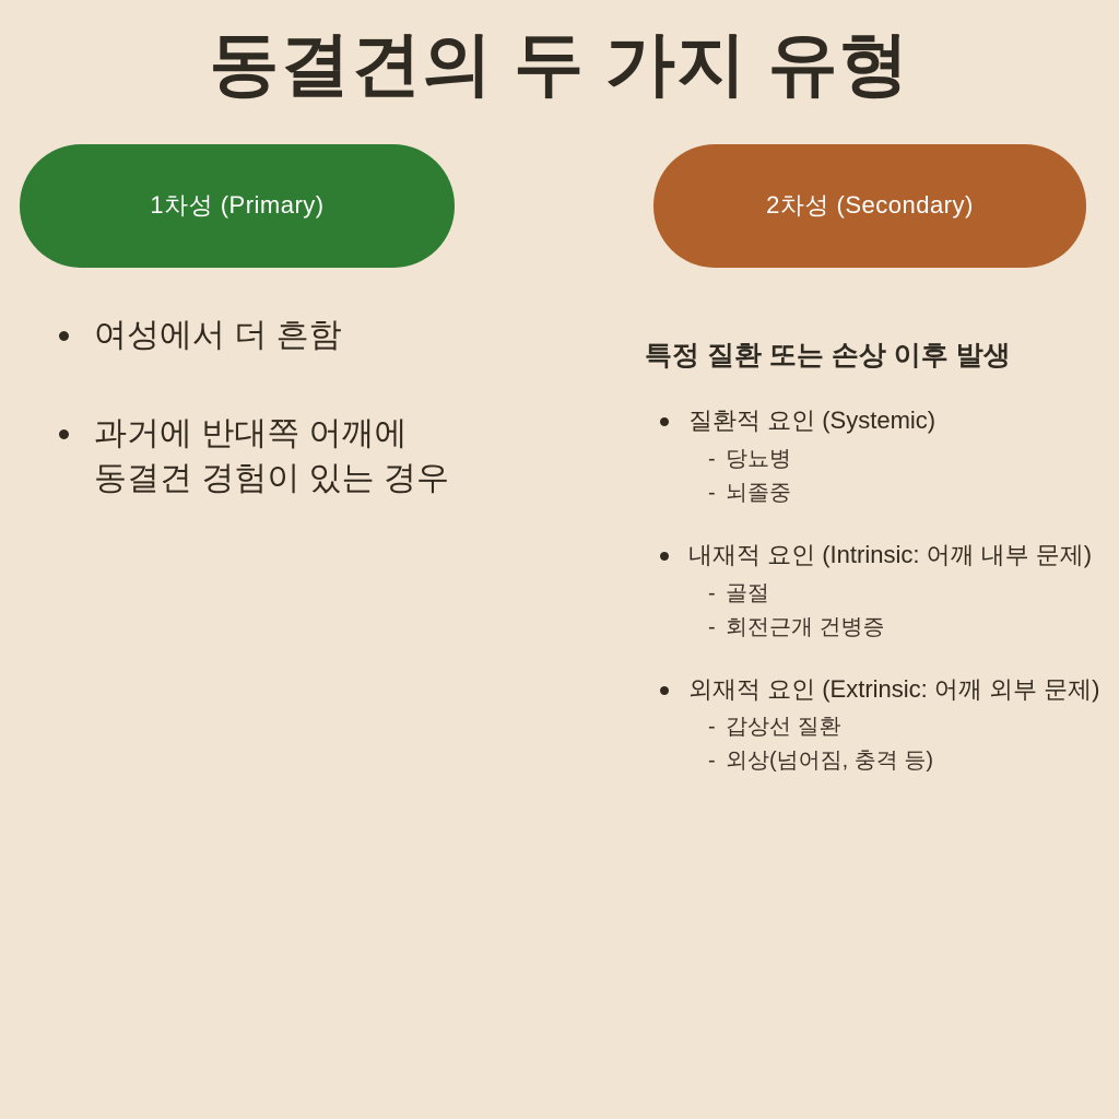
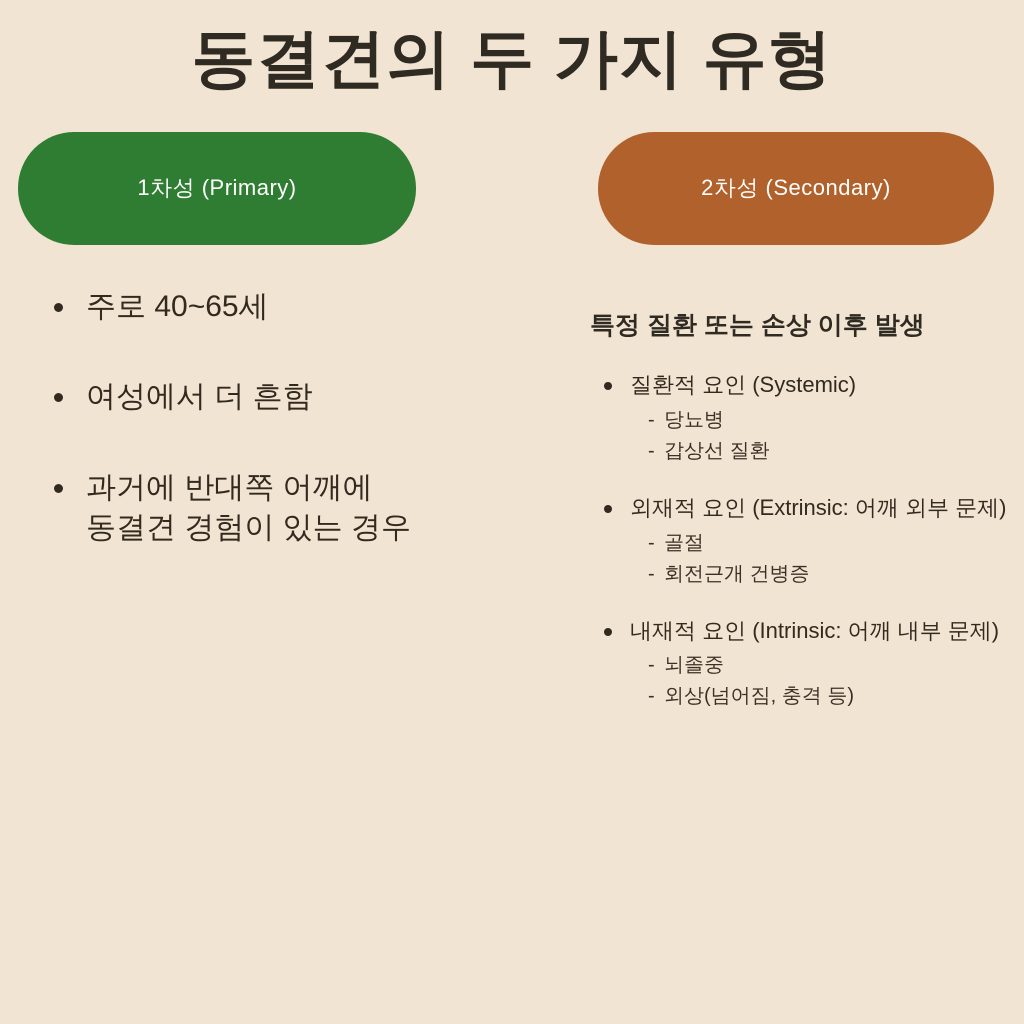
  동결견의 두 가지 유형
  1차성 (Primary)
+ 주로 40~65세
  여성에서 더 흔함
  과거에 반대쪽 어깨에
  동결견 경험이 있는 경우
  2차성 (Secondary)
  특정 질환 또는 손상 이후 발생
  질환적 요인 (Systemic)
  당뇨병
- 뇌졸중
+ 갑상선 질환
- 내재적 요인 (Intrinsic: 어깨 내부 문제)
+ 외재적 요인 (Extrinsic: 어깨 외부 문제)
  골절
  회전근개 건병증
- 외재적 요인 (Extrinsic: 어깨 외부 문제)
+ 내재적 요인 (Intrinsic: 어깨 내부 문제)
- 갑상선 질환
+ 뇌졸중
  외상(넘어짐, 충격 등)
